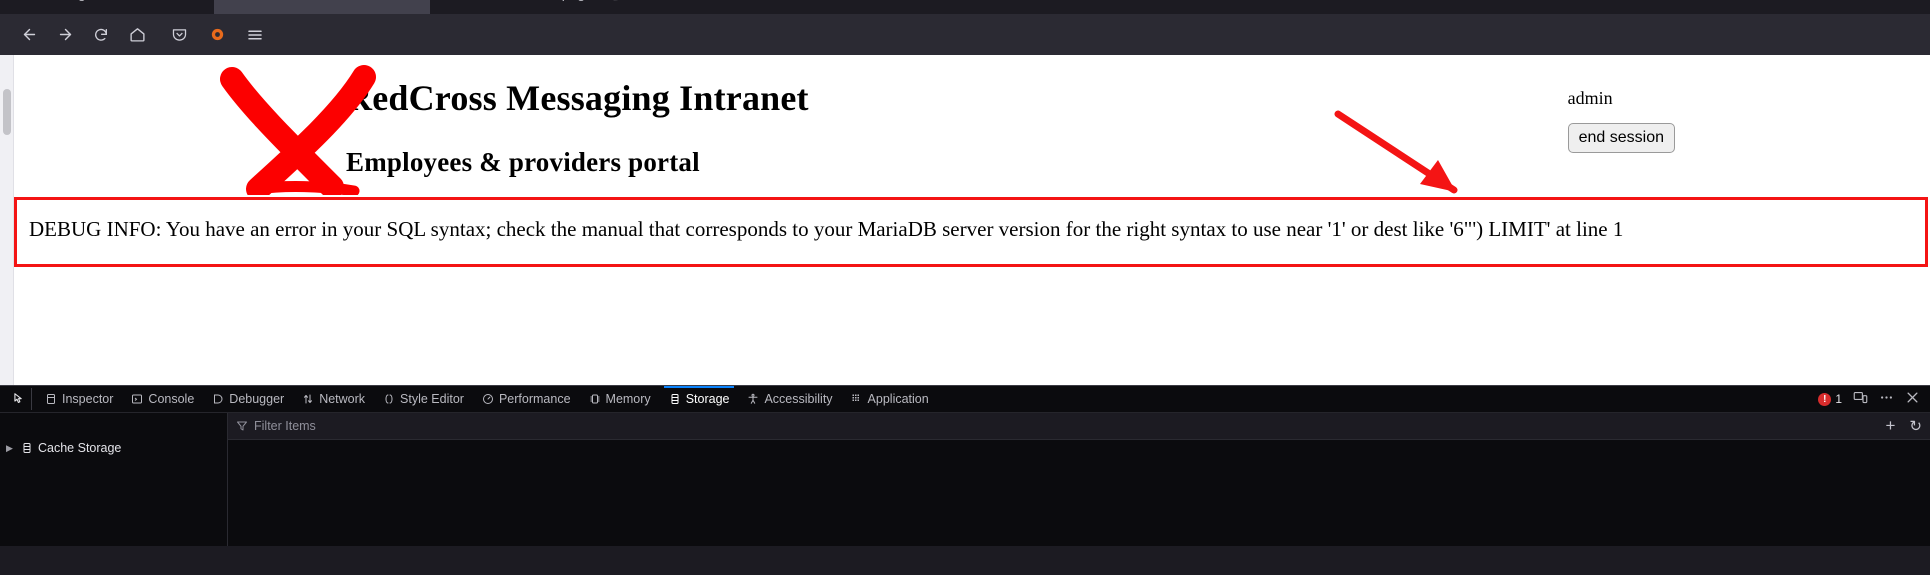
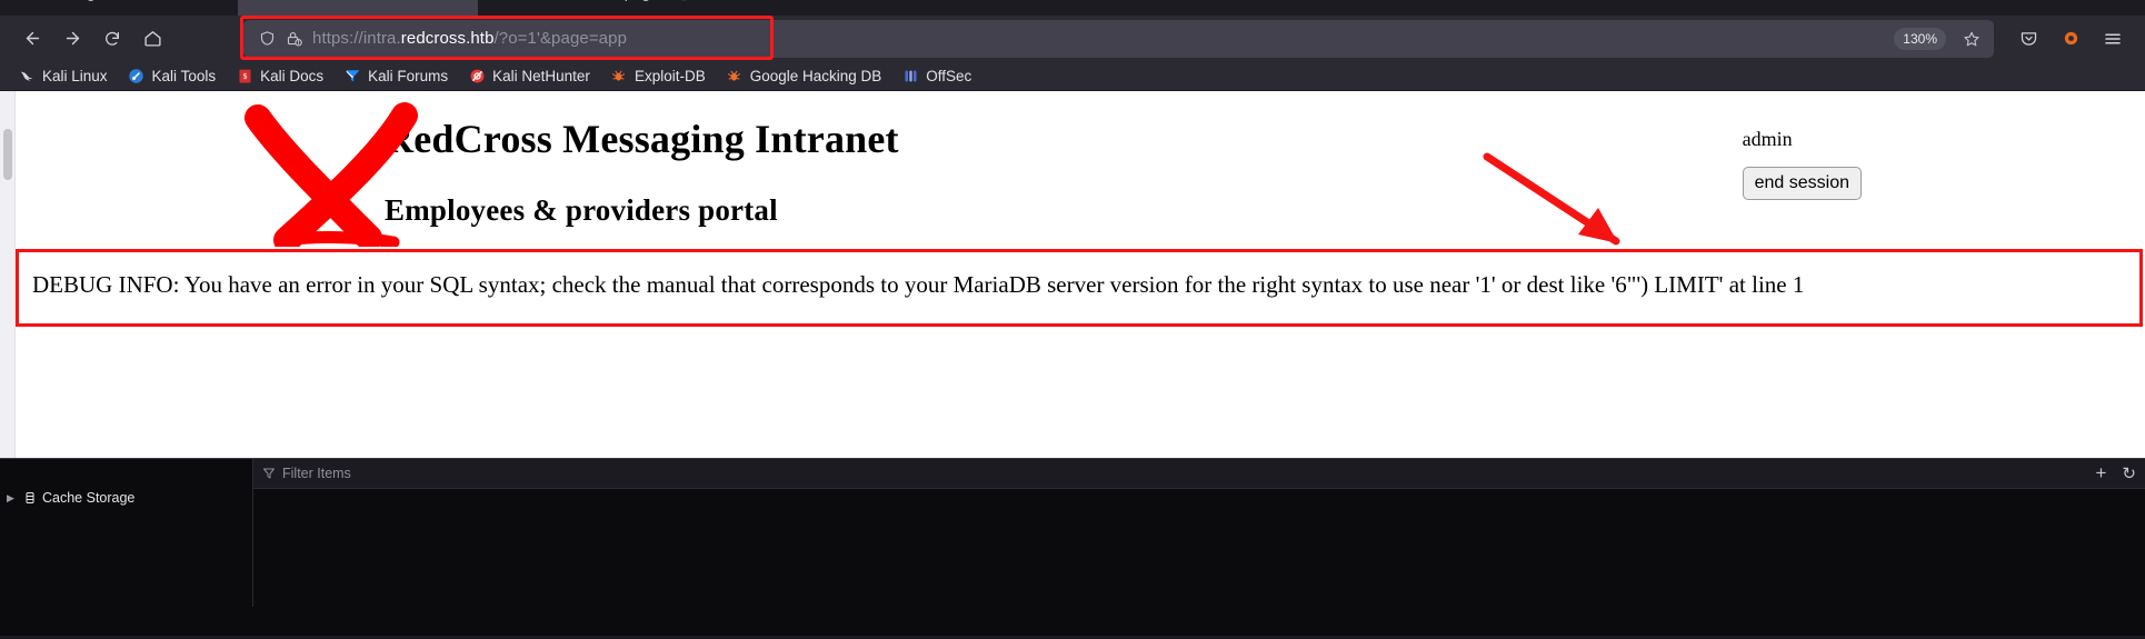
+ https://intra.redcross.htb/?o=1'&page=app
+ 130%
+ Kali Linux
+ Kali Tools
+ $
+ Kali Docs
+ Kali Forums
+ Kali NetHunter
+ Exploit-DB
+ Google Hacking DB
+ OffSec
  edCross Messaging Intranet
  Employees & providers portal
  admin
  end session
  DEBUG INFO: You have an error in your SQL syntax; check the manual that corresponds to your MariaDB server version for the right syntax to use near '1' or dest like '6"') LIMIT' at line 1
- Inspector
- Console
- Debugger
- Network
- Style Editor
- Performance
- Memory
- Storage
- Accessibility
- Application
- !
- 1
  ▶
  Cache Storage
  Filter Items
  +
  ↻
